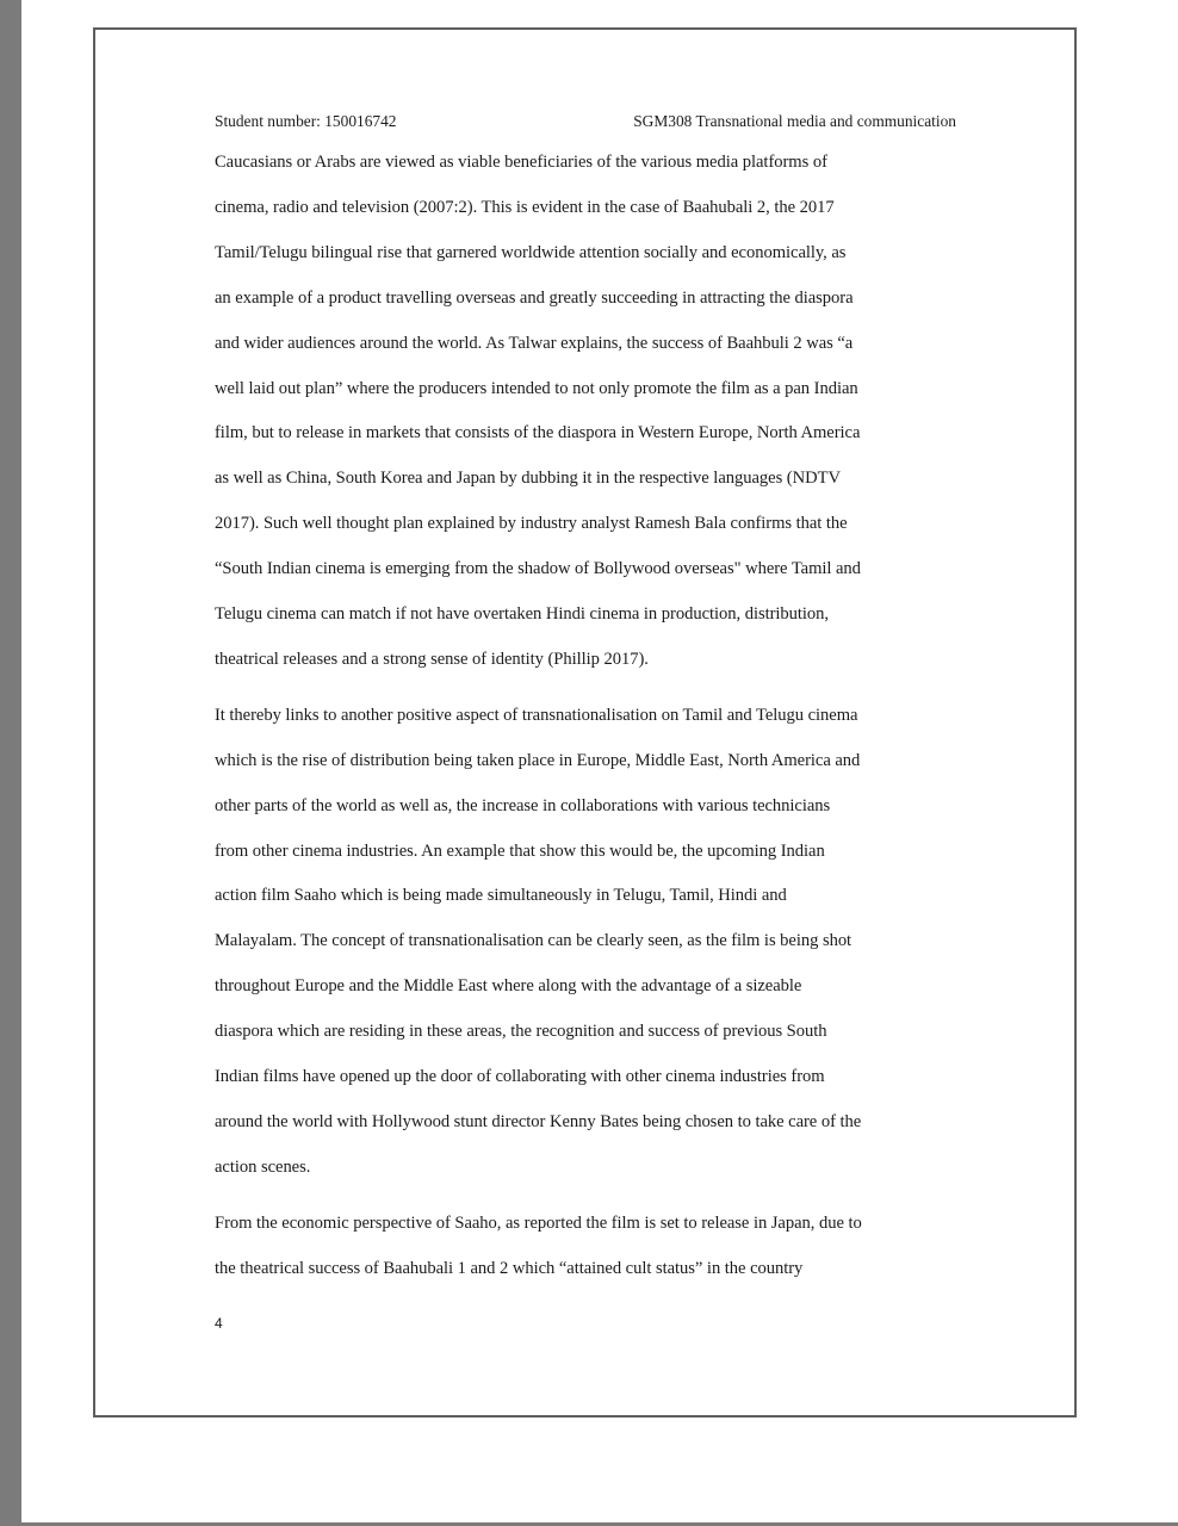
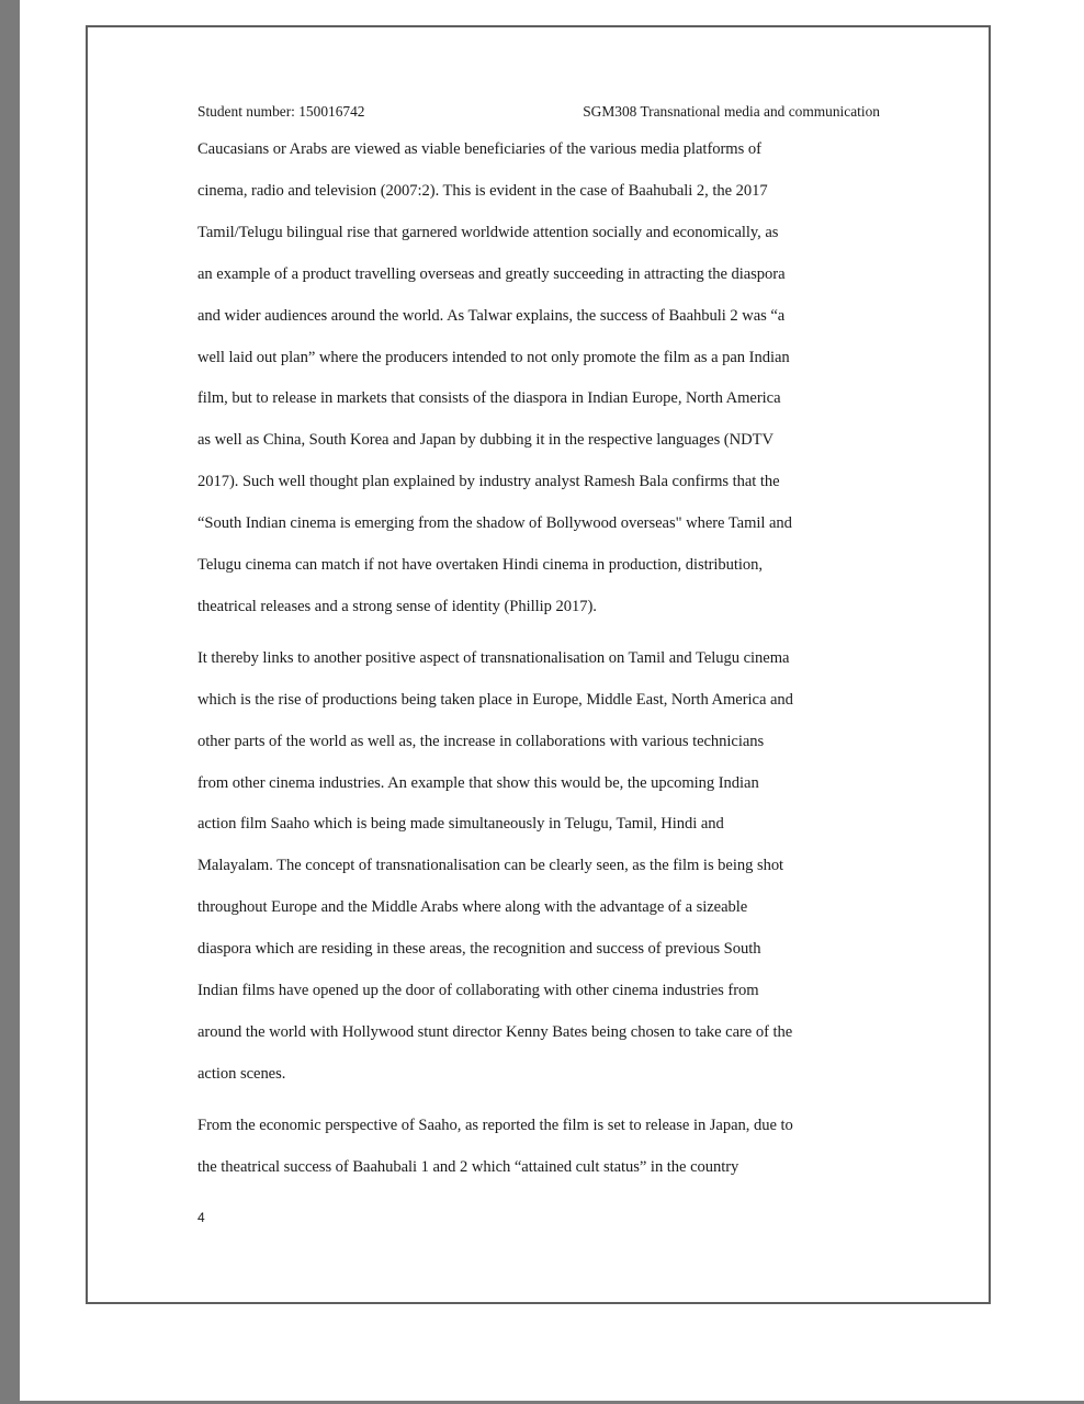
  Student number: 150016742
  SGM308 Transnational media and communication
  Caucasians or Arabs are viewed as viable beneficiaries of the various media platforms of
  cinema, radio and television (2007:2). This is evident in the case of Baahubali 2, the 2017
  Tamil/Telugu bilingual rise that garnered worldwide attention socially and economically, as
  an example of a product travelling overseas and greatly succeeding in attracting the diaspora
  and wider audiences around the world. As Talwar explains, the success of Baahbuli 2 was “a
  well laid out plan” where the producers intended to not only promote the film as a pan Indian
- film, but to release in markets that consists of the diaspora in Western Europe, North America
+ film, but to release in markets that consists of the diaspora in Indian Europe, North America
  as well as China, South Korea and Japan by dubbing it in the respective languages (NDTV
  2017). Such well thought plan explained by industry analyst Ramesh Bala confirms that the
  “South Indian cinema is emerging from the shadow of Bollywood overseas" where Tamil and
  Telugu cinema can match if not have overtaken Hindi cinema in production, distribution,
  theatrical releases and a strong sense of identity (Phillip 2017).
  It thereby links to another positive aspect of transnationalisation on Tamil and Telugu cinema
- which is the rise of distribution being taken place in Europe, Middle East, North America and
+ which is the rise of productions being taken place in Europe, Middle East, North America and
  other parts of the world as well as, the increase in collaborations with various technicians
  from other cinema industries. An example that show this would be, the upcoming Indian
  action film Saaho which is being made simultaneously in Telugu, Tamil, Hindi and
  Malayalam. The concept of transnationalisation can be clearly seen, as the film is being shot
- throughout Europe and the Middle East where along with the advantage of a sizeable
+ throughout Europe and the Middle Arabs where along with the advantage of a sizeable
  diaspora which are residing in these areas, the recognition and success of previous South
  Indian films have opened up the door of collaborating with other cinema industries from
  around the world with Hollywood stunt director Kenny Bates being chosen to take care of the
  action scenes.
  From the economic perspective of Saaho, as reported the film is set to release in Japan, due to
  the theatrical success of Baahubali 1 and 2 which “attained cult status” in the country
  4
